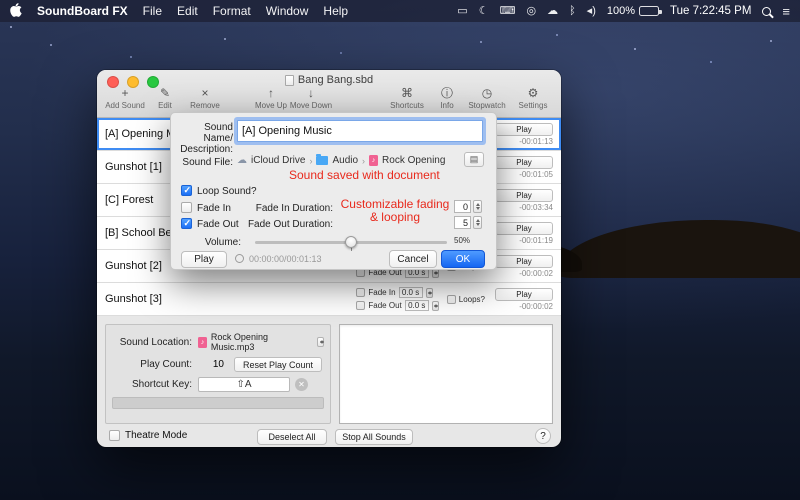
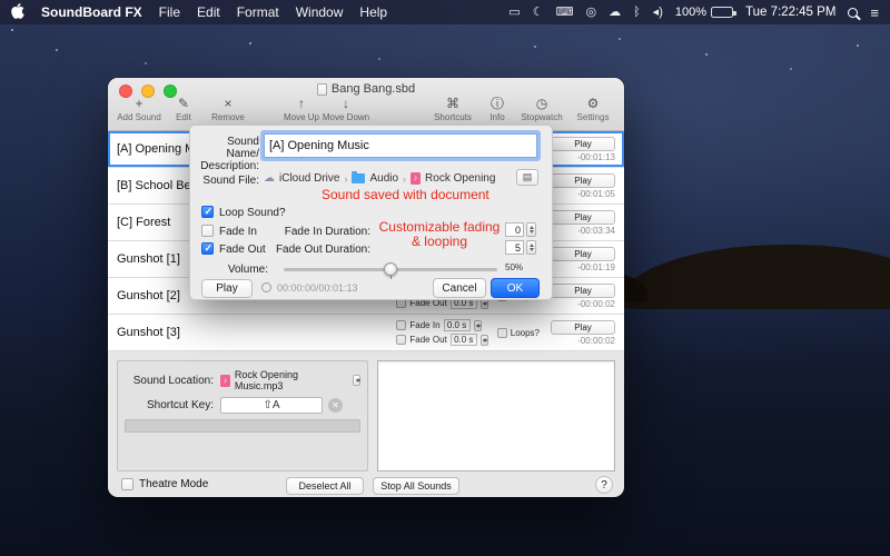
  SoundBoard FX
  File
  Edit
  Format
  Window
  Help
  ▭
  ☾
  ⌨
  ◎
  ☁
  ᛒ
  ◂)
  100%
  Tue 7:22:45 PM
  ≡
  Bang Bang.sbd
  +
  Add Sound
  ✎
  Edit
  ×
  Remove
  ↑
  Move Up
  ↓
  Move Down
  ⌘
  Shortcuts
  ⓘ
  Info
  ◷
  Stopwatch
  ⚙
  Settings
  Play
  -00:01:13
- Gunshot [1]
+ [B] School Be
  Play
  -00:01:05
  [C] Forest
  Play
  -00:03:34
- [B] School Be
+ Gunshot [1]
  Play
  -00:01:19
  Gunshot [2]
  Fade Out
  0.0 s
  Play
  -00:00:02
  Gunshot [3]
  Fade In
  0.0 s
  Fade Out
  0.0 s
  Loops?
  Play
  -00:00:02
  Sound Name/
  Description:
  [A] Opening Music
  Sound File:
  ☁
  iCloud Drive
  ›
  Audio
  ›
  Rock Opening
  ▤
  Sound saved with document
  Loop Sound?
  Fade In
  Fade In Duration:
  0
  Fade Out
  Fade Out Duration:
  5
  Customizable fading
  & looping
  Volume:
  50%
  Play
  00:00:00/00:01:13
  Cancel
  OK
  Sound Location:
  Rock Opening Music.mp3
- Play Count:
- 10
- Reset Play Count
  Shortcut Key:
  ⇧A
  ✕
  Theatre Mode
  Deselect All
  Stop All Sounds
  ?
